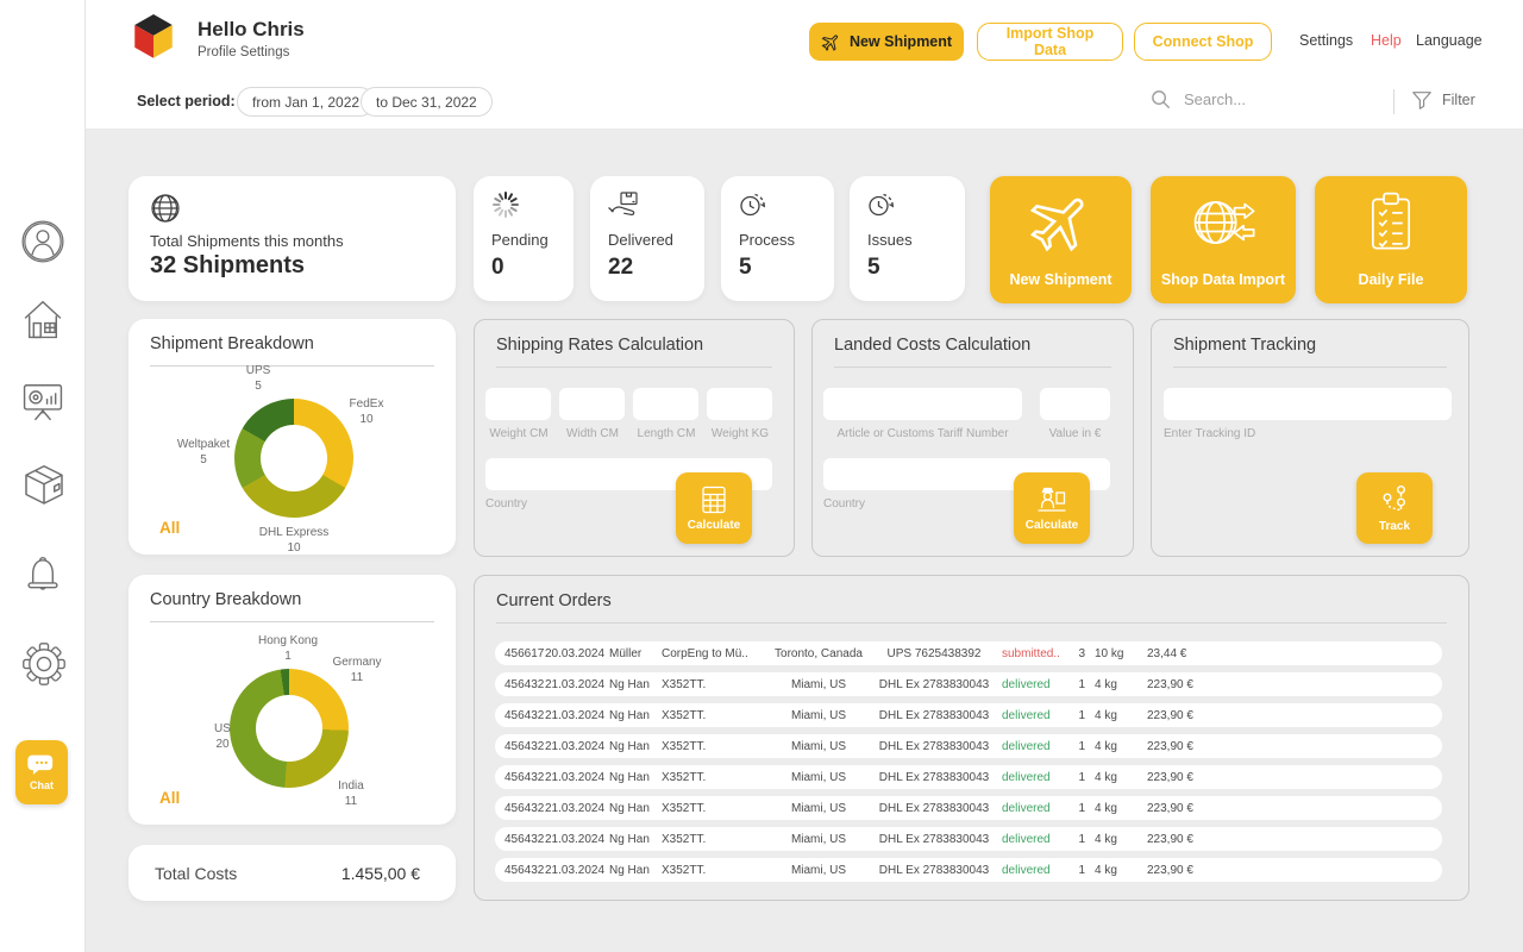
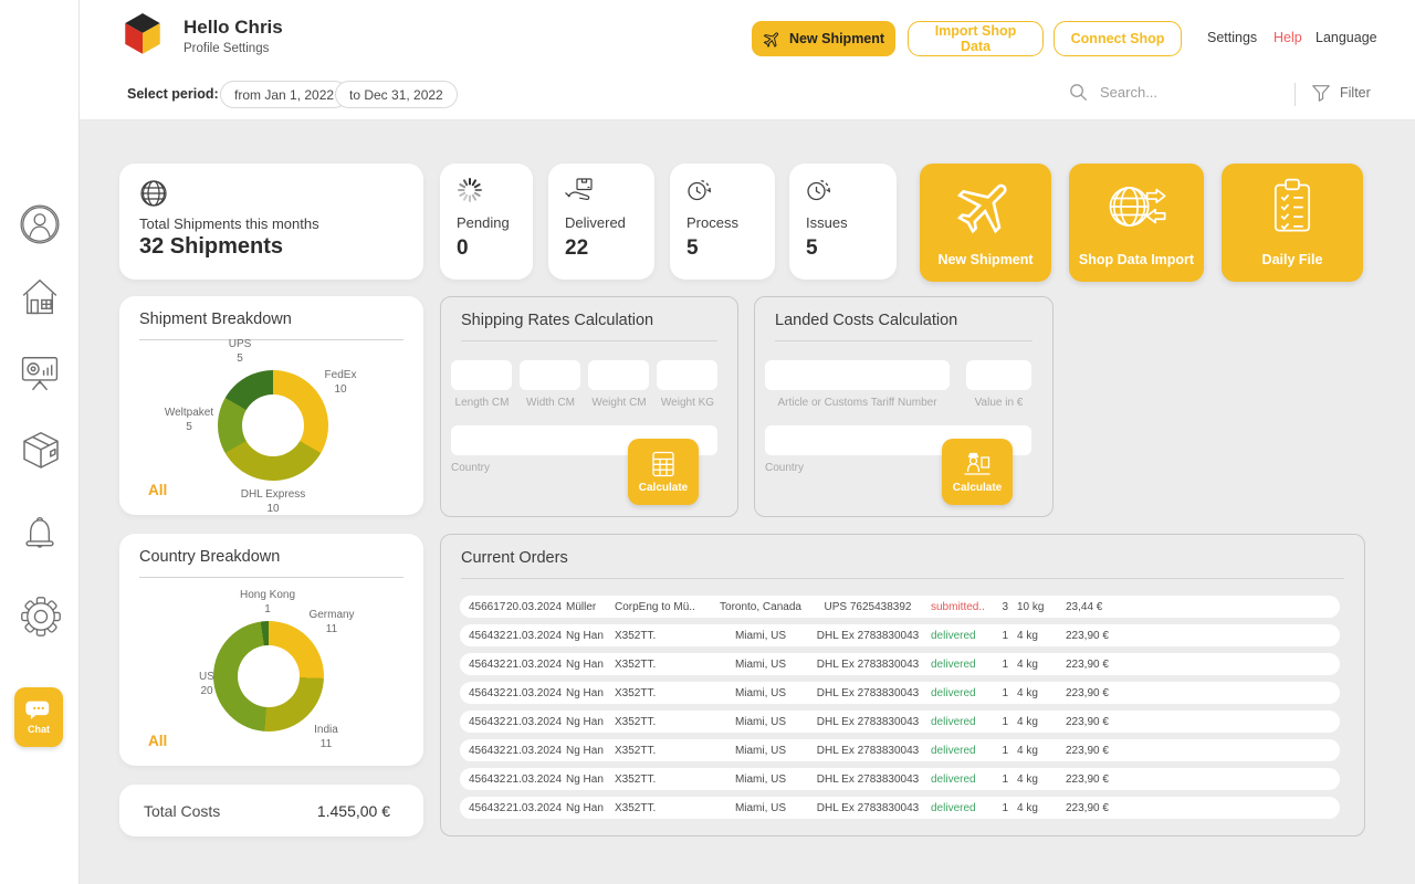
  Chat
  Hello Chris
  Profile Settings
  New Shipment
  Import Shop Data
  Connect Shop
  Settings
  Help
  Language
  Select period:
  from Jan 1, 2022
  to Dec 31, 2022
  Search...
  Filter
  Total Shipments this months
  32 Shipments
  Pending
  0
  Delivered
  22
  Process
  5
  Issues
  5
  New Shipment
  Shop Data Import
  Daily File
  Shipment Breakdown
  FedEx
  10
  DHL Express
  10
  Weltpaket
  5
  UPS
  5
  All
  Shipping Rates Calculation
- Weight CM
+ Length CM
  Width CM
- Length CM
+ Weight CM
  Weight KG
  Country
  Calculate
  Landed Costs Calculation
  Article or Customs Tariff Number
  Value in €
  Country
  Calculate
- Shipment Tracking
- Enter Tracking ID
- Track
  Country Breakdown
  Germany
  11
  India
  11
  US
  20
  Hong Kong
  1
  All
  Current Orders
  456617
  20.03.2024
  Müller
  CorpEng to Mü..
  Toronto, Canada
  UPS 7625438392
  submitted..
  3
  10 kg
  23,44 €
  456432
  21.03.2024
  Ng Han
  X352TT.
  Miami, US
  DHL Ex 2783830043
  delivered
  1
  4 kg
  223,90 €
  456432
  21.03.2024
  Ng Han
  X352TT.
  Miami, US
  DHL Ex 2783830043
  delivered
  1
  4 kg
  223,90 €
  456432
  21.03.2024
  Ng Han
  X352TT.
  Miami, US
  DHL Ex 2783830043
  delivered
  1
  4 kg
  223,90 €
  456432
  21.03.2024
  Ng Han
  X352TT.
  Miami, US
  DHL Ex 2783830043
  delivered
  1
  4 kg
  223,90 €
  456432
  21.03.2024
  Ng Han
  X352TT.
  Miami, US
  DHL Ex 2783830043
  delivered
  1
  4 kg
  223,90 €
  456432
  21.03.2024
  Ng Han
  X352TT.
  Miami, US
  DHL Ex 2783830043
  delivered
  1
  4 kg
  223,90 €
  456432
  21.03.2024
  Ng Han
  X352TT.
  Miami, US
  DHL Ex 2783830043
  delivered
  1
  4 kg
  223,90 €
  Total Costs
  1.455,00 €
